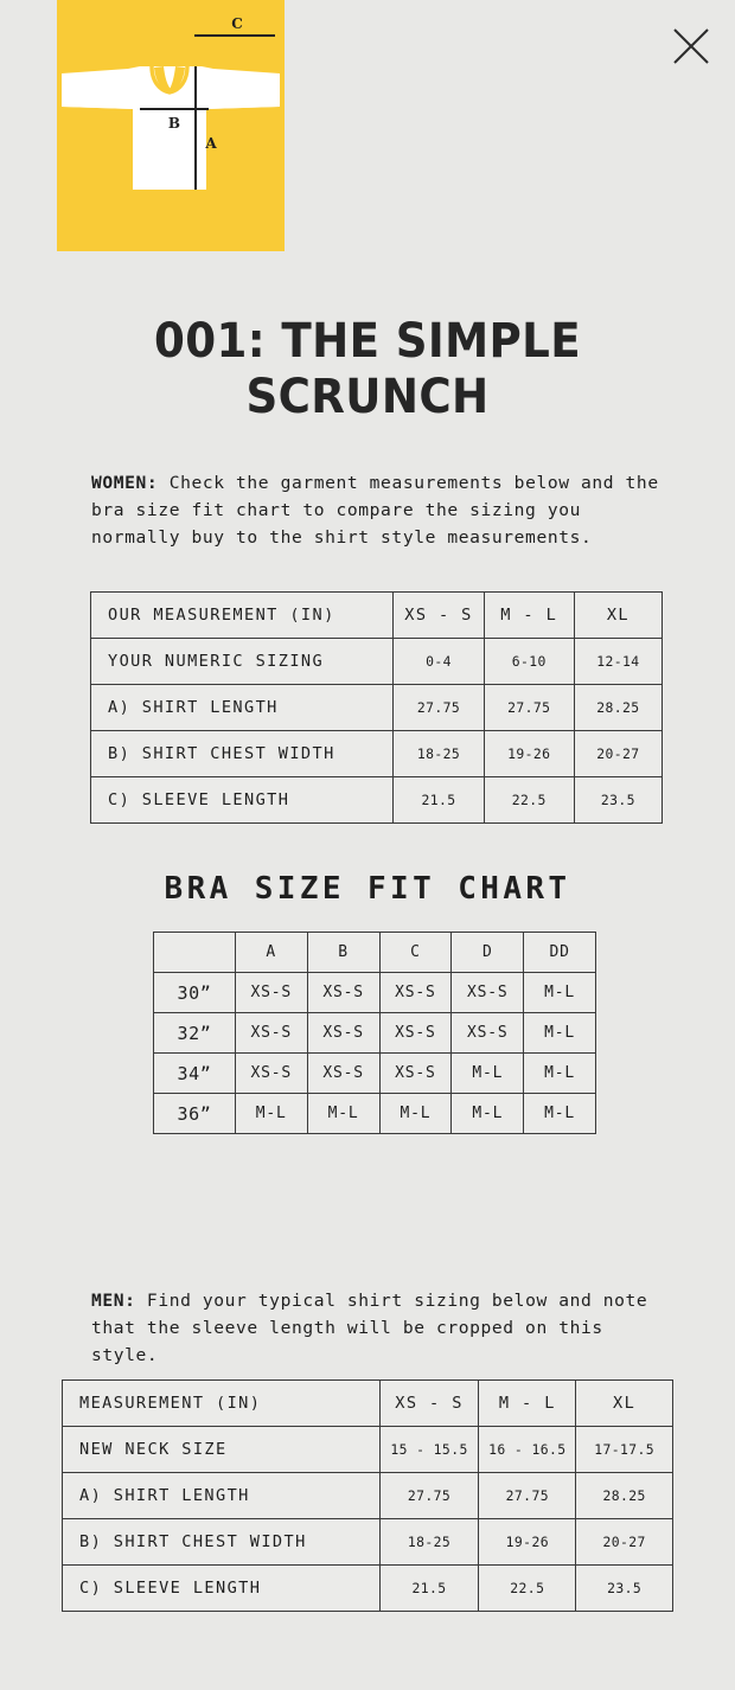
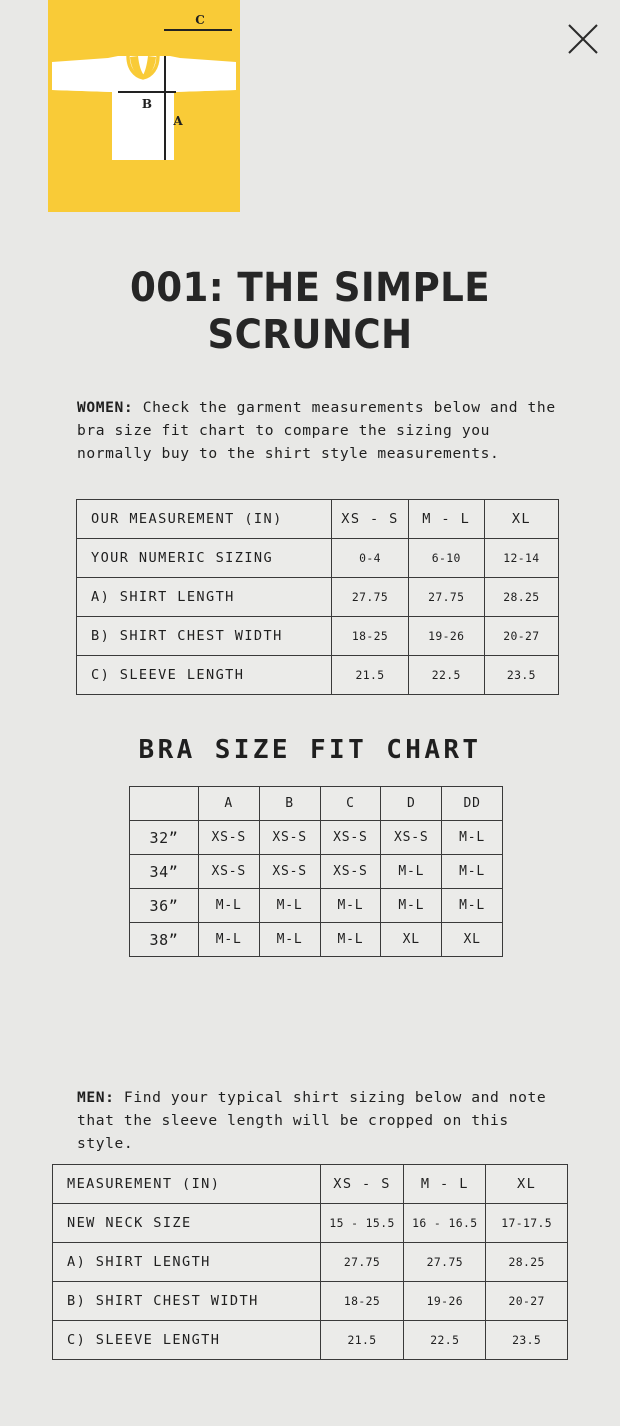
  C
  B
  A
  001: THE SIMPLE
  SCRUNCH
  WOMEN: Check the garment measurements below and the bra size fit chart to compare the sizing you normally buy to the shirt style measurements.
  OUR MEASUREMENT (IN)	XS - S	M - L	XL
  YOUR NUMERIC SIZING	0-4	6-10	12-14
  A) SHIRT LENGTH	27.75	27.75	28.25
  B) SHIRT CHEST WIDTH	18-25	19-26	20-27
  C) SLEEVE LENGTH	21.5	22.5	23.5
  BRA SIZE FIT CHART
  	A	B	C	D	DD
- 30”	XS-S	XS-S	XS-S	XS-S	M-L
  32”	XS-S	XS-S	XS-S	XS-S	M-L
  34”	XS-S	XS-S	XS-S	M-L	M-L
  36”	M-L	M-L	M-L	M-L	M-L
+ 38”	M-L	M-L	M-L	XL	XL
  MEN: Find your typical shirt sizing below and note that the sleeve length will be cropped on this style.
  MEASUREMENT (IN)	XS - S	M - L	XL
  NEW NECK SIZE	15 - 15.5	16 - 16.5	17-17.5
  A) SHIRT LENGTH	27.75	27.75	28.25
  B) SHIRT CHEST WIDTH	18-25	19-26	20-27
  C) SLEEVE LENGTH	21.5	22.5	23.5
